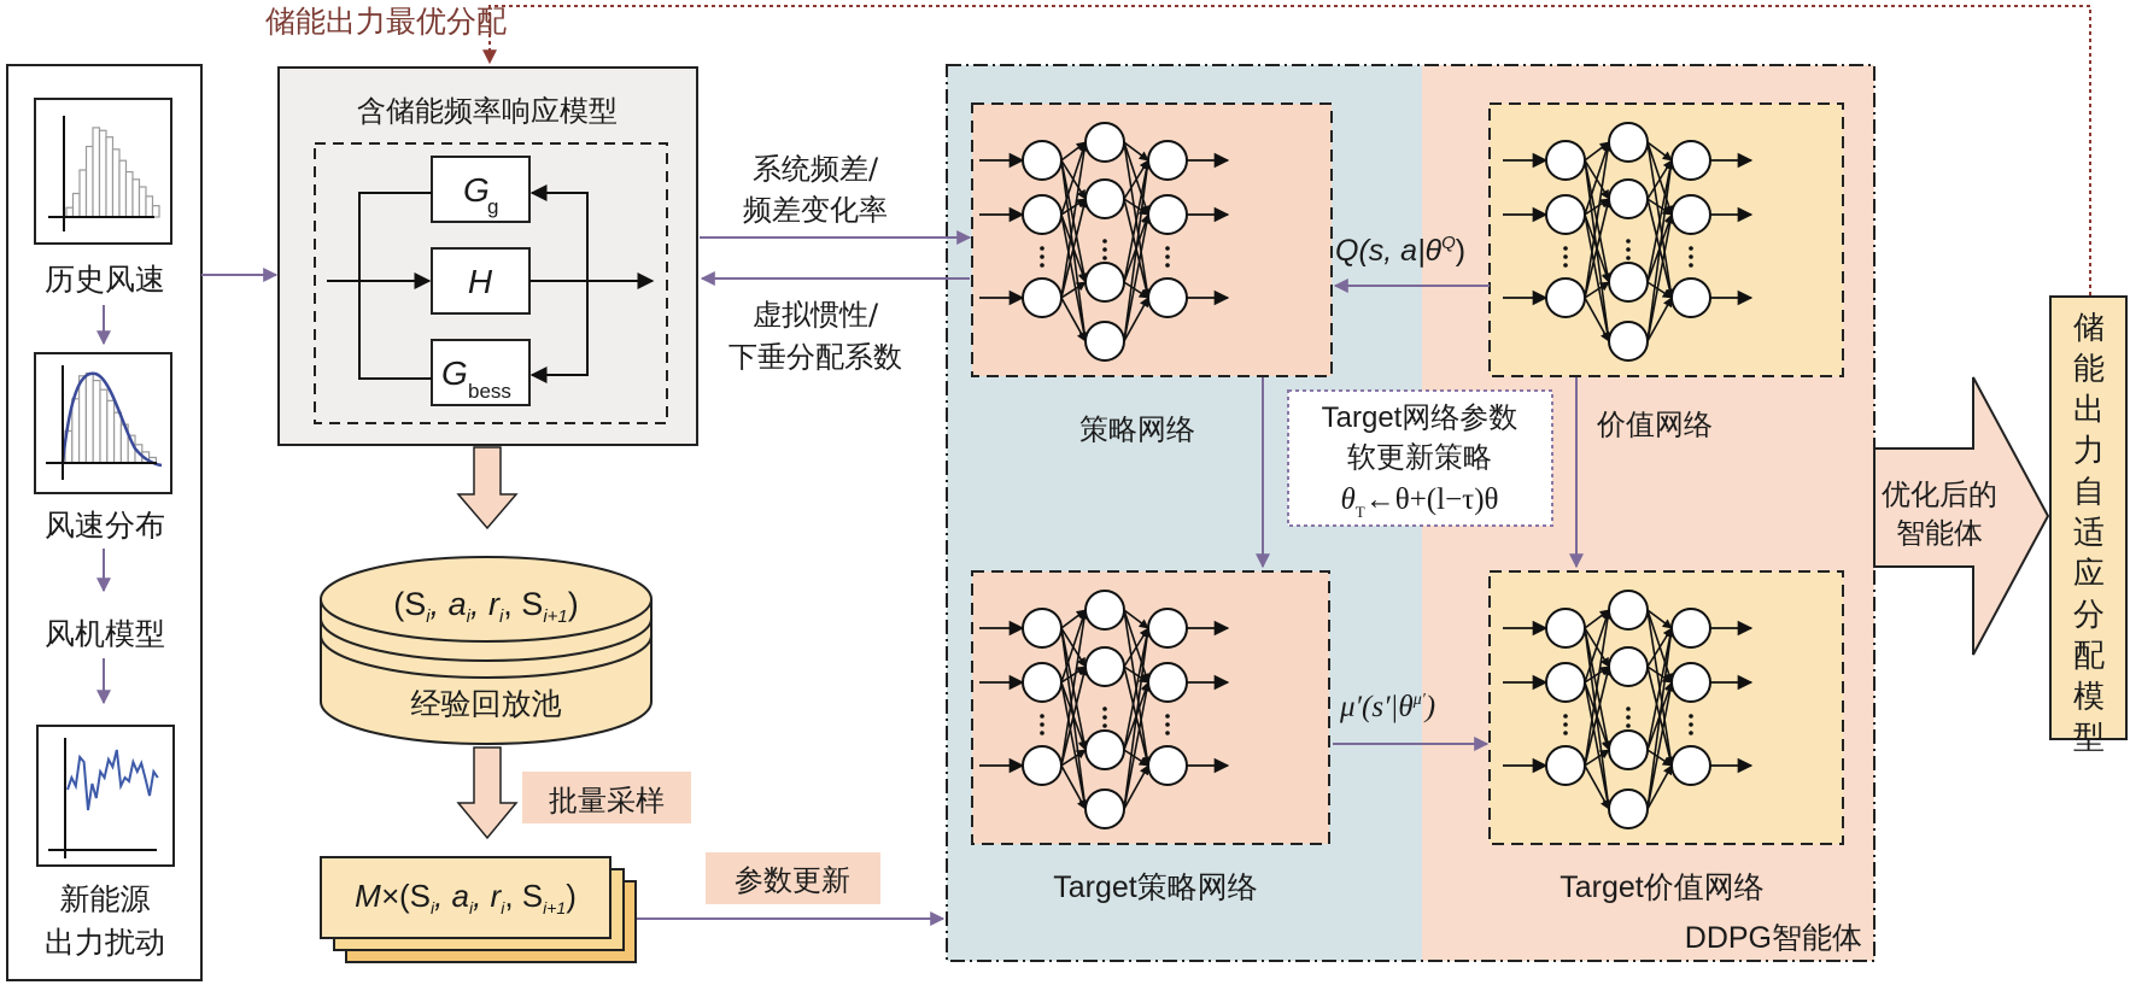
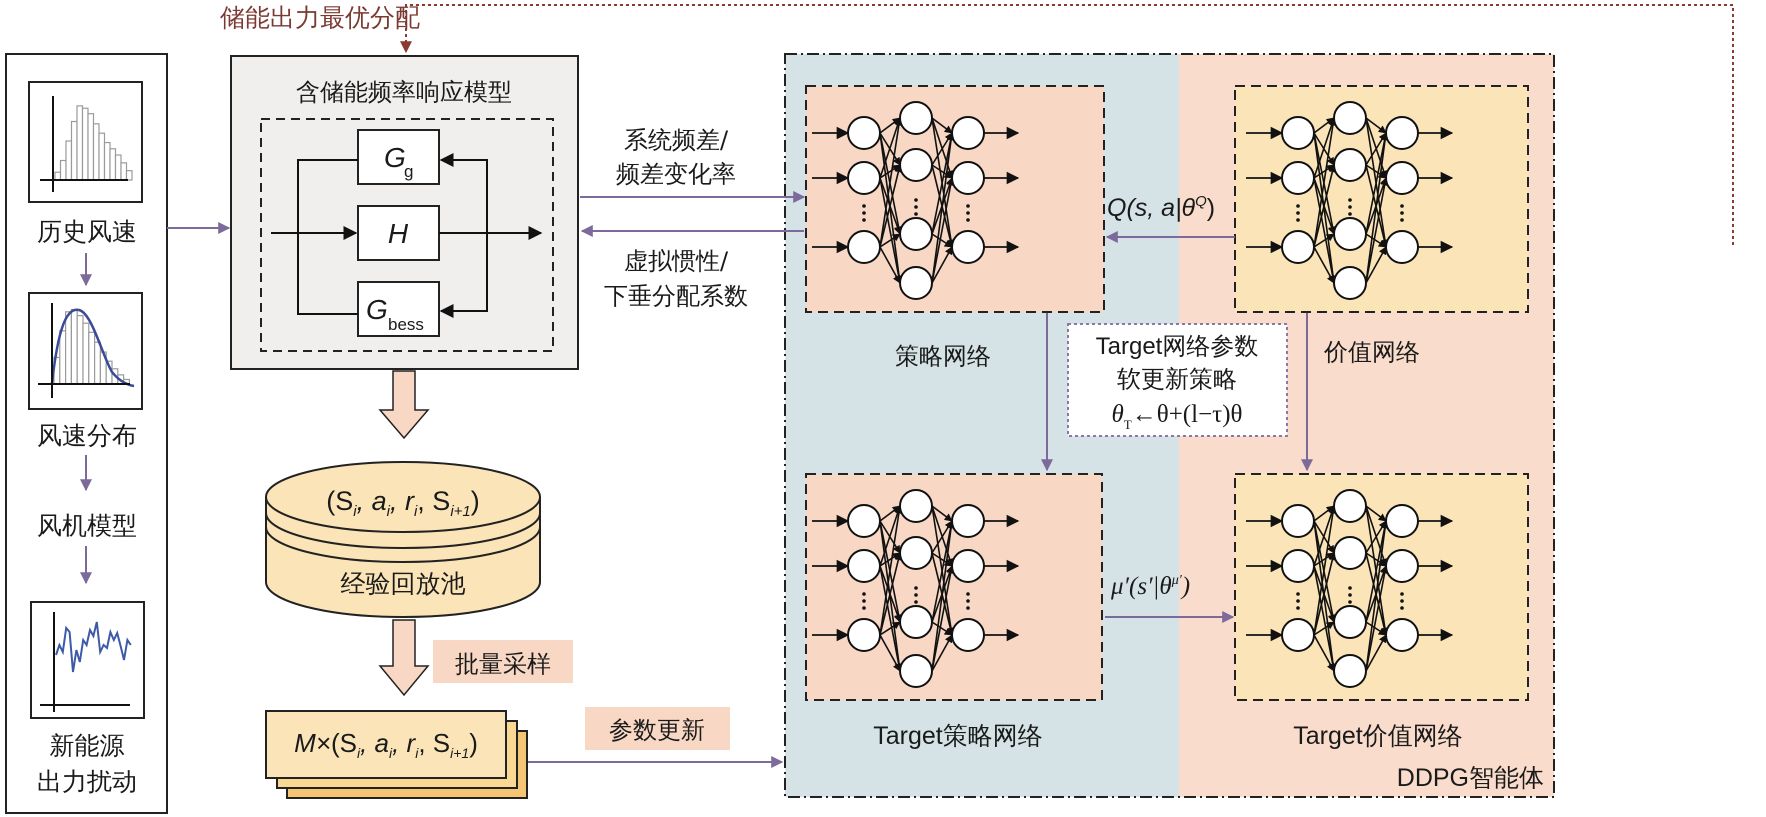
  储能出力最优分配
  历史风速
  风速分布
  风机模型
  新能源
  出力扰动
  含储能频率响应模型
  G
  g
  H
  G
  bess
  (Si , ai , ri , Si+1 )
  经验回放池
  批量采样
  M×(Si , ai , ri , Si+1 )
  参数更新
  DDPG智能体
  系统频差/
  频差变化率
  虚拟惯性/
  下垂分配系数
  策略网络
  价值网络
  Target策略网络
  Target价值网络
  Q(s, a|θQ)
  μ′(s′|θμ′)
  Target网络参数
  软更新策略
  θT ←θ+(l−τ)θ
- 优化后的
- 智能体
- 储能出力自适应分配模型
